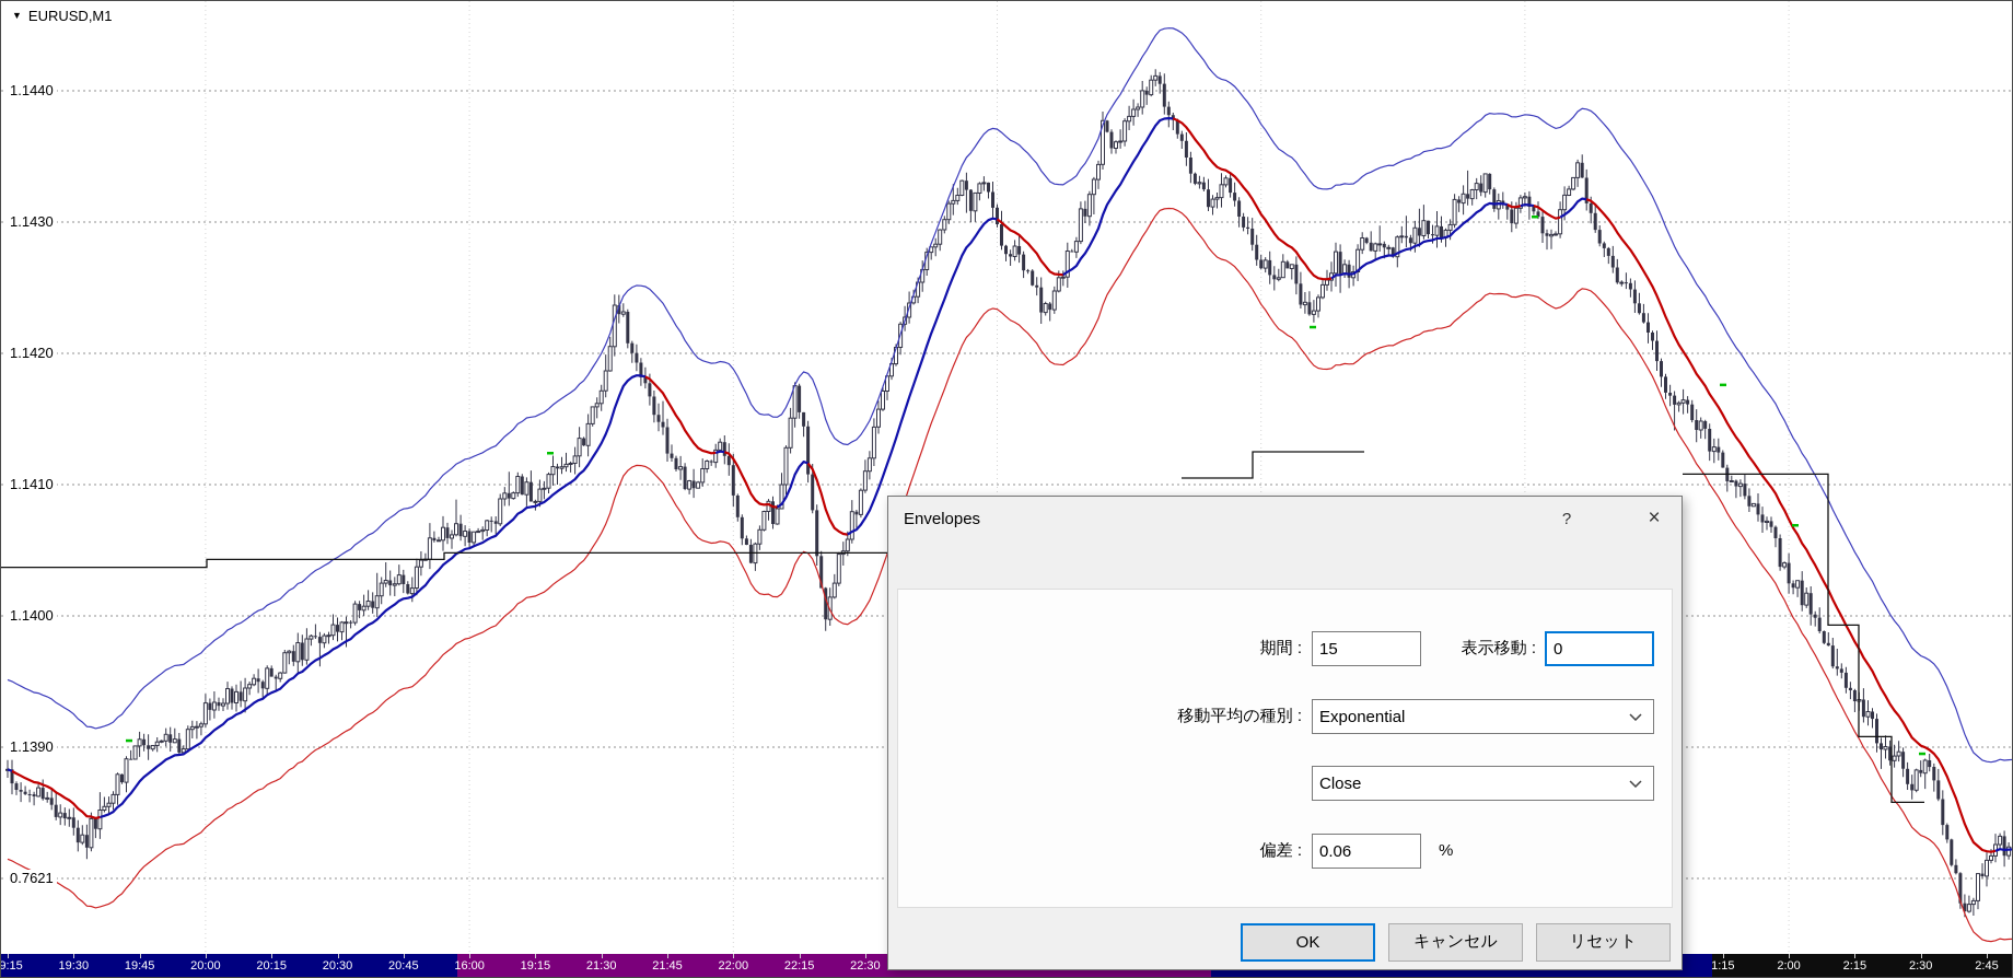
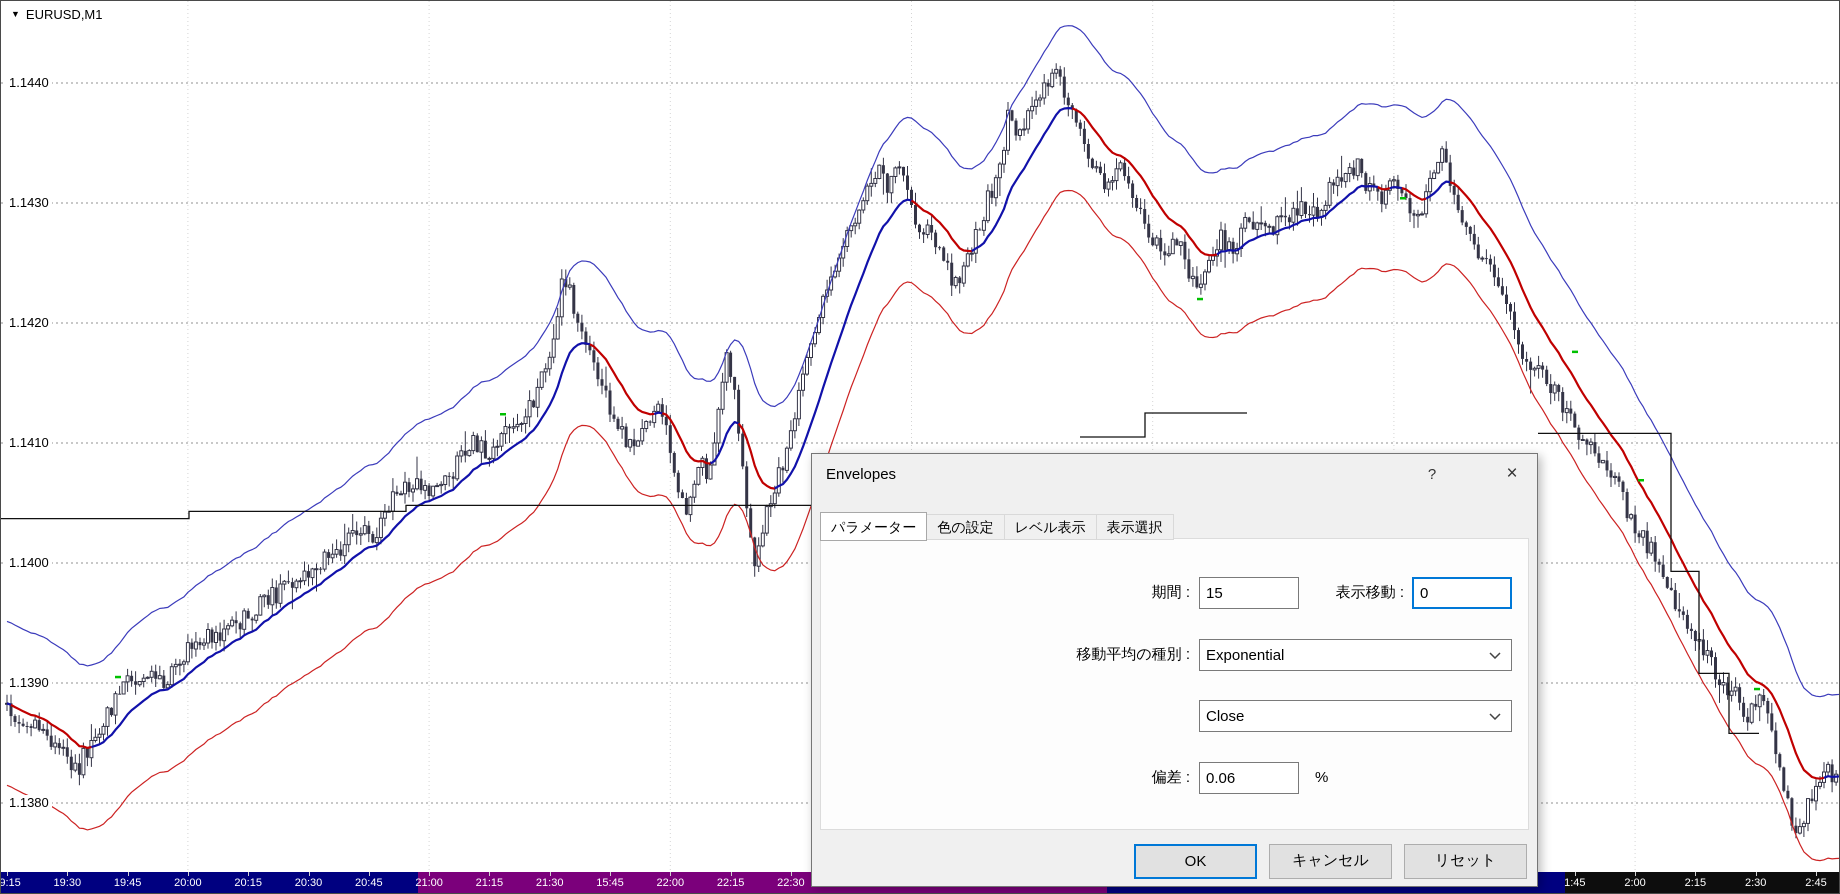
  ▼
  EURUSD,M1
  1.1440
  1.1430
  1.1420
  1.1410
  1.1400
  1.1390
- 0.7621
+ 1.1380
  9:15
  19:30
  19:45
  20:00
  20:15
  20:30
  20:45
- 16:00
+ 21:00
- 19:15
+ 21:15
  21:30
- 21:45
+ 15:45
  22:00
  22:15
  22:30
- 1:15
+ 1:45
  2:00
  2:15
  2:30
  2:45
  Envelopes
  ?
  ×
+ パラメーター
+ 色の設定
+ レベル表示
+ 表示選択
  期間 :
  15
  表示移動 :
  0
  移動平均の種別 :
  Exponential
  Close
  偏差 :
  0.06
  %
  OK
  キャンセル
  リセット
